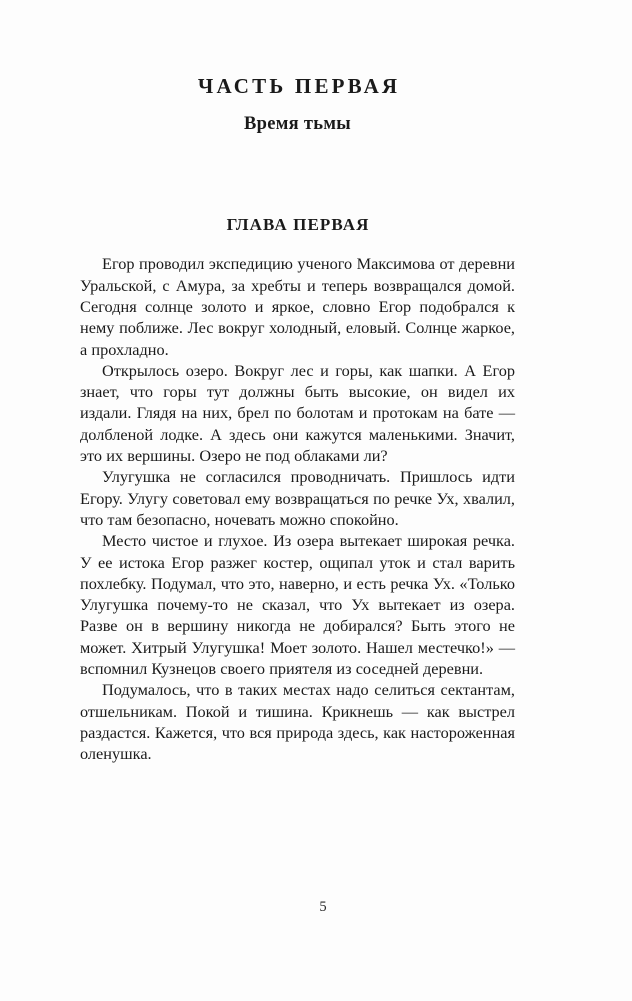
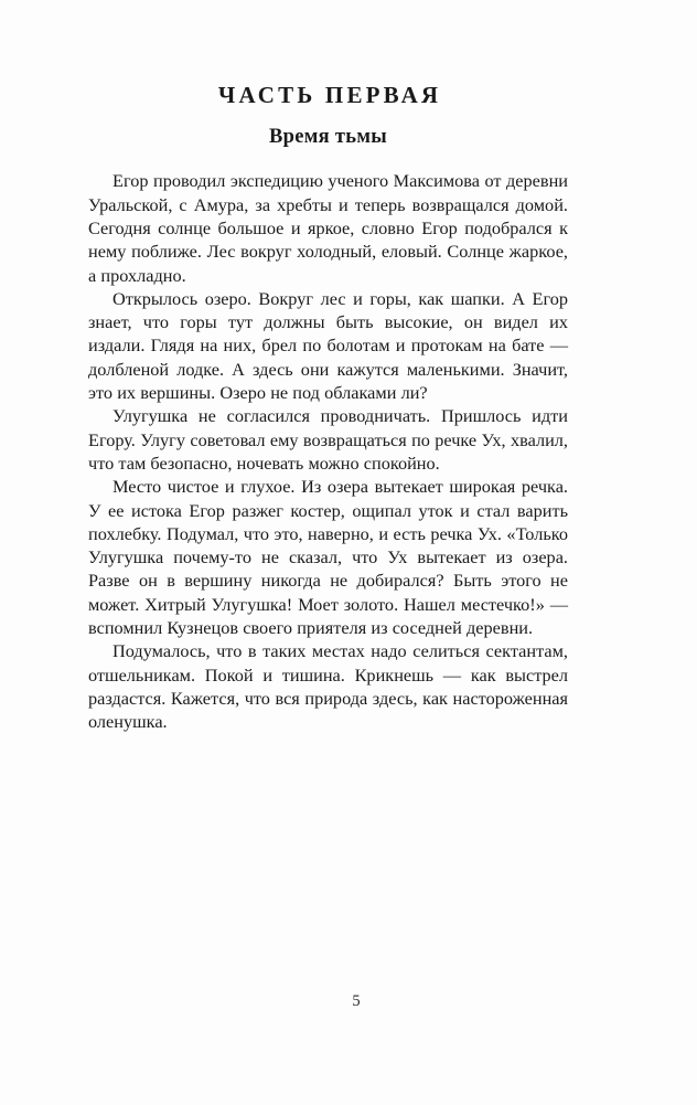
  ЧАСТЬ ПЕРВАЯ
  Время тьмы
- ГЛАВА ПЕРВАЯ
- Егор проводил экспедицию ученого Максимова от деревни Уральской, с Амура, за хребты и теперь возвращался домой. Сегодня солнце золото и яркое, словно Егор подобрался к нему поближе. Лес вокруг холодный, еловый. Солнце жаркое, а прохладно.
+ Егор проводил экспедицию ученого Максимова от деревни Уральской, с Амура, за хребты и теперь возвращался домой. Сегодня солнце большое и яркое, словно Егор подобрался к нему поближе. Лес вокруг холодный, еловый. Солнце жаркое, а прохладно.
  Открылось озеро. Вокруг лес и горы, как шапки. А Егор знает, что горы тут должны быть высокие, он видел их издали. Глядя на них, брел по болотам и протокам на бате — долбленой лодке. А здесь они кажутся маленькими. Значит, это их вершины. Озеро не под облаками ли?
  Улугушка не согласился проводничать. Пришлось идти Егору. Улугу советовал ему возвращаться по речке Ух, хвалил, что там безопасно, ночевать можно спокойно.
  Место чистое и глухое. Из озера вытекает широкая речка. У ее истока Егор разжег костер, ощипал уток и стал варить похлебку. Подумал, что это, наверно, и есть речка Ух. «Только Улугушка почему-то не сказал, что Ух вытекает из озера. Разве он в вершину никогда не добирался? Быть этого не может. Хитрый Улугушка! Моет золото. Нашел местечко!» — вспомнил Кузнецов своего приятеля из соседней деревни.
  Подумалось, что в таких местах надо селиться сектантам, отшельникам. Покой и тишина. Крикнешь — как выстрел раздастся. Кажется, что вся природа здесь, как настороженная оленушка.
  5
